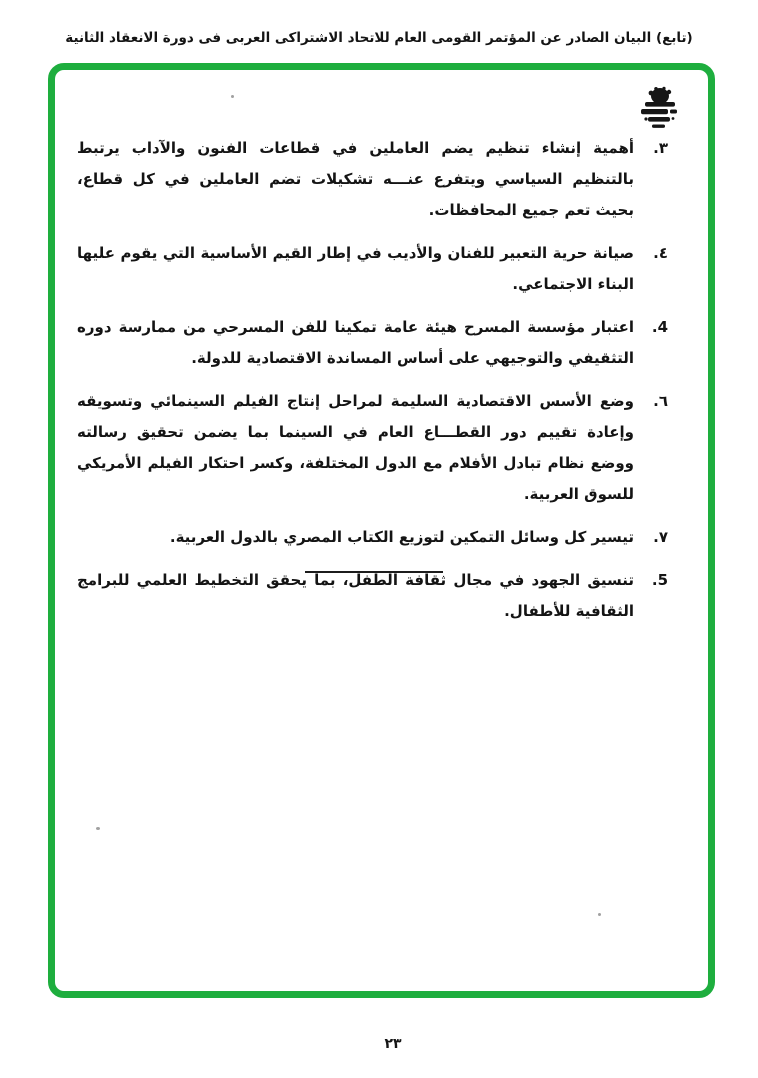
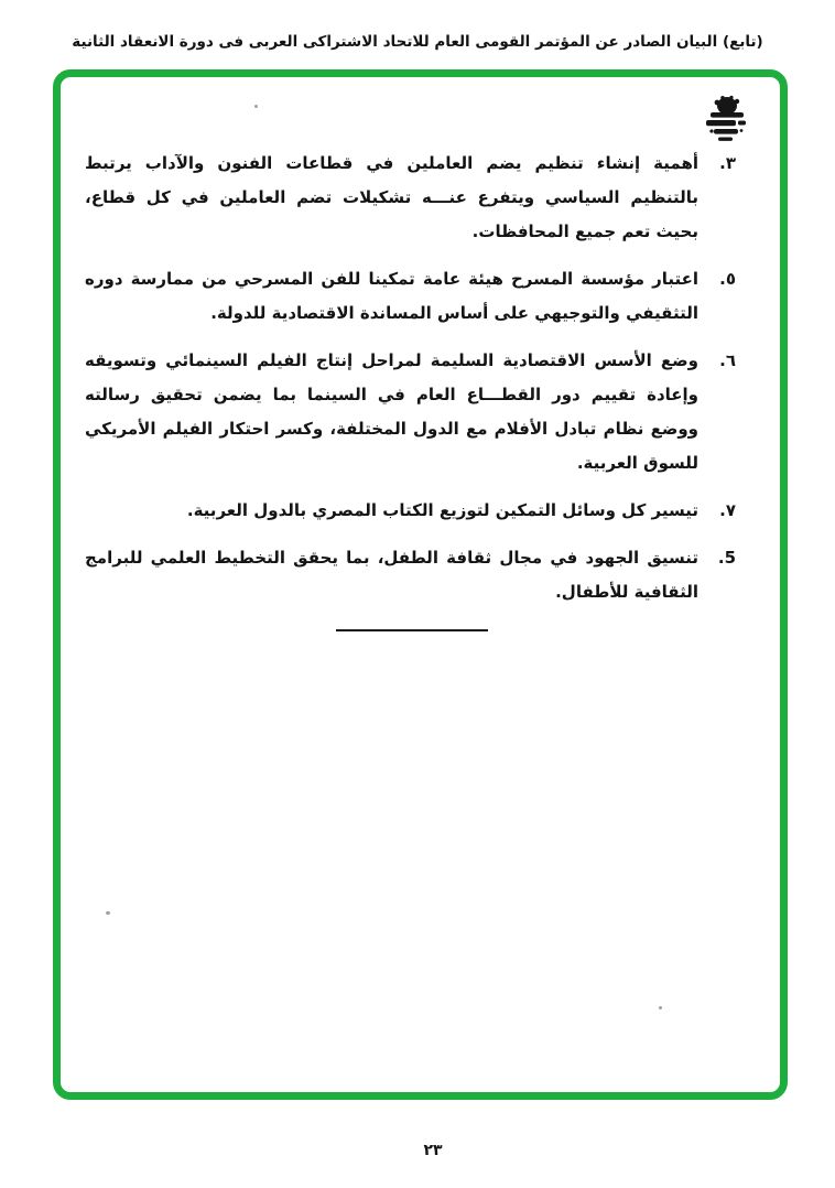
  (تابع) البيان الصادر عن المؤتمر القومى العام للاتحاد الاشتراكى العربى فى دورة الانعقاد الثانية
  ٣.
  أهمية إنشاء تنظيم يضم العاملين في قطاعات الفنون والآداب يرتبط بالتنظيم السياسي ويتفرع عنـــه تشكيلات تضم العاملين في كل قطاع، بحيث تعم جميع المحافظات.
- ٤.
- صيانة حرية التعبير للفنان والأديب في إطار القيم الأساسية التي يقوم عليها البناء الاجتماعي.
- 4.
+ ٥.
  اعتبار مؤسسة المسرح هيئة عامة تمكينا للفن المسرحي من ممارسة دوره التثقيفي والتوجيهي على أساس المساندة الاقتصادية للدولة.
  ٦.
  وضع الأسس الاقتصادية السليمة لمراحل إنتاج الفيلم السينمائي وتسويقه وإعادة تقييم دور القطـــاع العام في السينما بما يضمن تحقيق رسالته ووضع نظام تبادل الأفلام مع الدول المختلفة، وكسر احتكار الفيلم الأمريكي للسوق العربية.
  ٧.
  تيسير كل وسائل التمكين لتوزيع الكتاب المصري بالدول العربية.
  5.
  تنسيق الجهود في مجال ثقافة الطفل، بما يحقق التخطيط العلمي للبرامج الثقافية للأطفال.
  ٢٣
